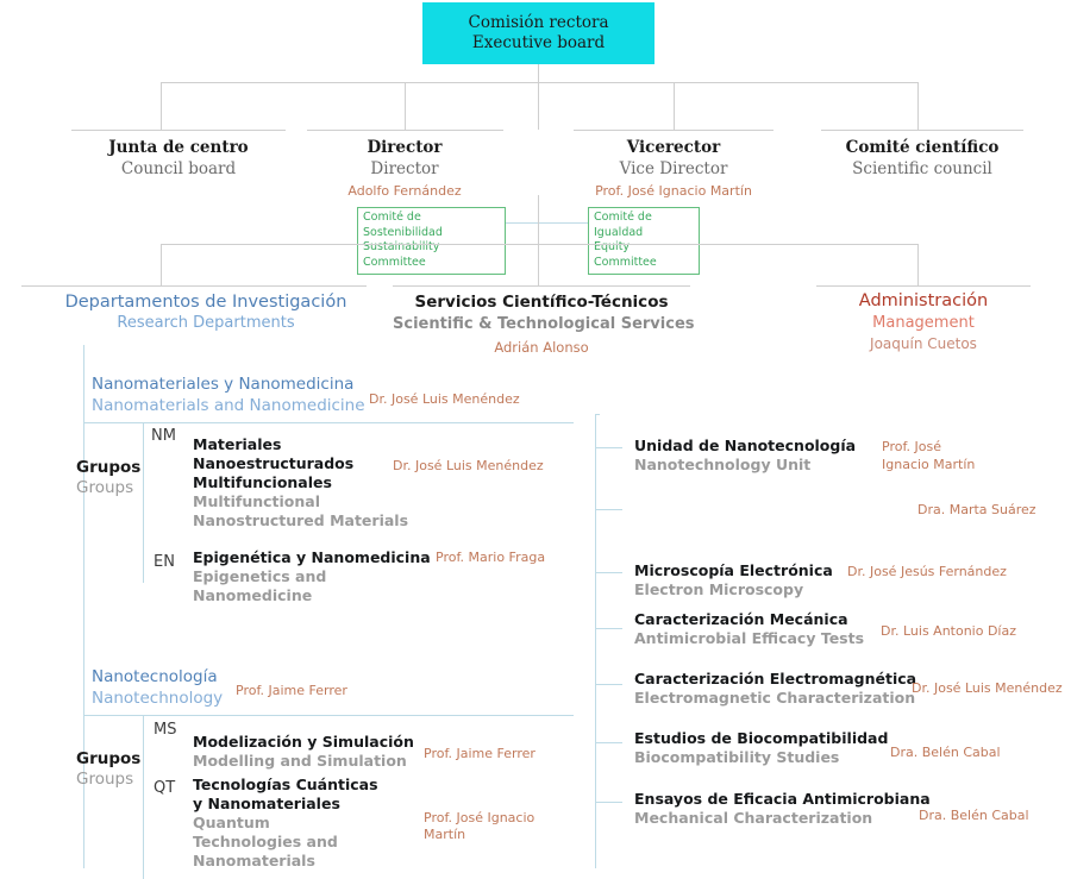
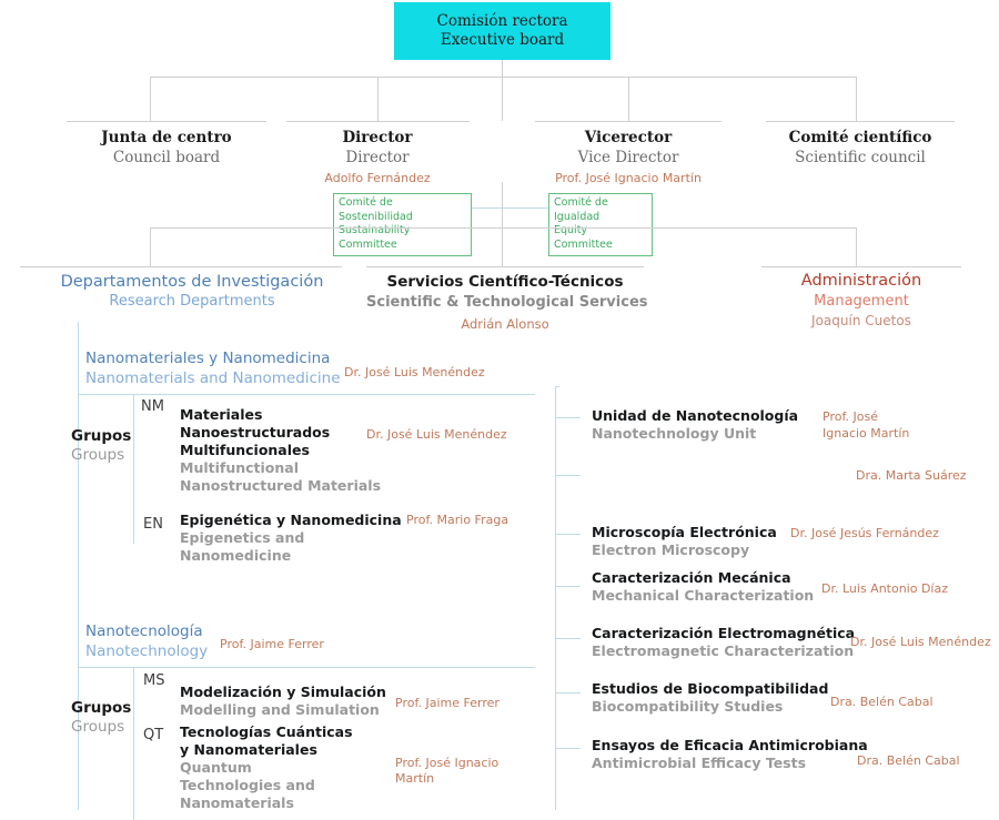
  Comisión rectora
  Executive board
  Junta de centro
  Council board
  Director
  Director
  Adolfo Fernández
  Vicerector
  Vice Director
  Prof. José Ignacio Martín
  Comité científico
  Scientific council
  Comité de Sostenibilidad
  Sustainability Committee
  Comité de Igualdad
  Equity Committee
  Departamentos de Investigación
  Research Departments
  Servicios Científico-Técnicos
  Scientific & Technological Services
  Adrián Alonso
  Administración
  Management
  Joaquín Cuetos
  Nanomateriales y Nanomedicina
  Nanomaterials and Nanomedicine
  Dr. José Luis Menéndez
  Grupos
  Groups
  NM
  Materiales Nanoestructurados Multifuncionales
  Multifunctional Nanostructured Materials
  Dr. José Luis Menéndez
  EN
  Epigenética y Nanomedicina
  Epigenetics and Nanomedicine
  Prof. Mario Fraga
  Nanotecnología
  Nanotechnology
  Prof. Jaime Ferrer
  Grupos
  Groups
  MS
  Modelización y Simulación
  Modelling and Simulation
  Prof. Jaime Ferrer
  QT
  Tecnologías Cuánticas y Nanomateriales
  Quantum Technologies and Nanomaterials
  Prof. José Ignacio Martín
  Unidad de Nanotecnología
  Nanotechnology Unit
  Prof. José Ignacio Martín
  Dra. Marta Suárez
  Microscopía Electrónica
  Electron Microscopy
  Dr. José Jesús Fernández
  Caracterización Mecánica
- Antimicrobial Efficacy Tests
+ Mechanical Characterization
  Dr. Luis Antonio Díaz
  Caracterización Electromagnética
  Electromagnetic Characterization
  Dr. José Luis Menéndez
  Estudios de Biocompatibilidad
  Biocompatibility Studies
  Dra. Belén Cabal
  Ensayos de Eficacia Antimicrobiana
- Mechanical Characterization
+ Antimicrobial Efficacy Tests
  Dra. Belén Cabal
